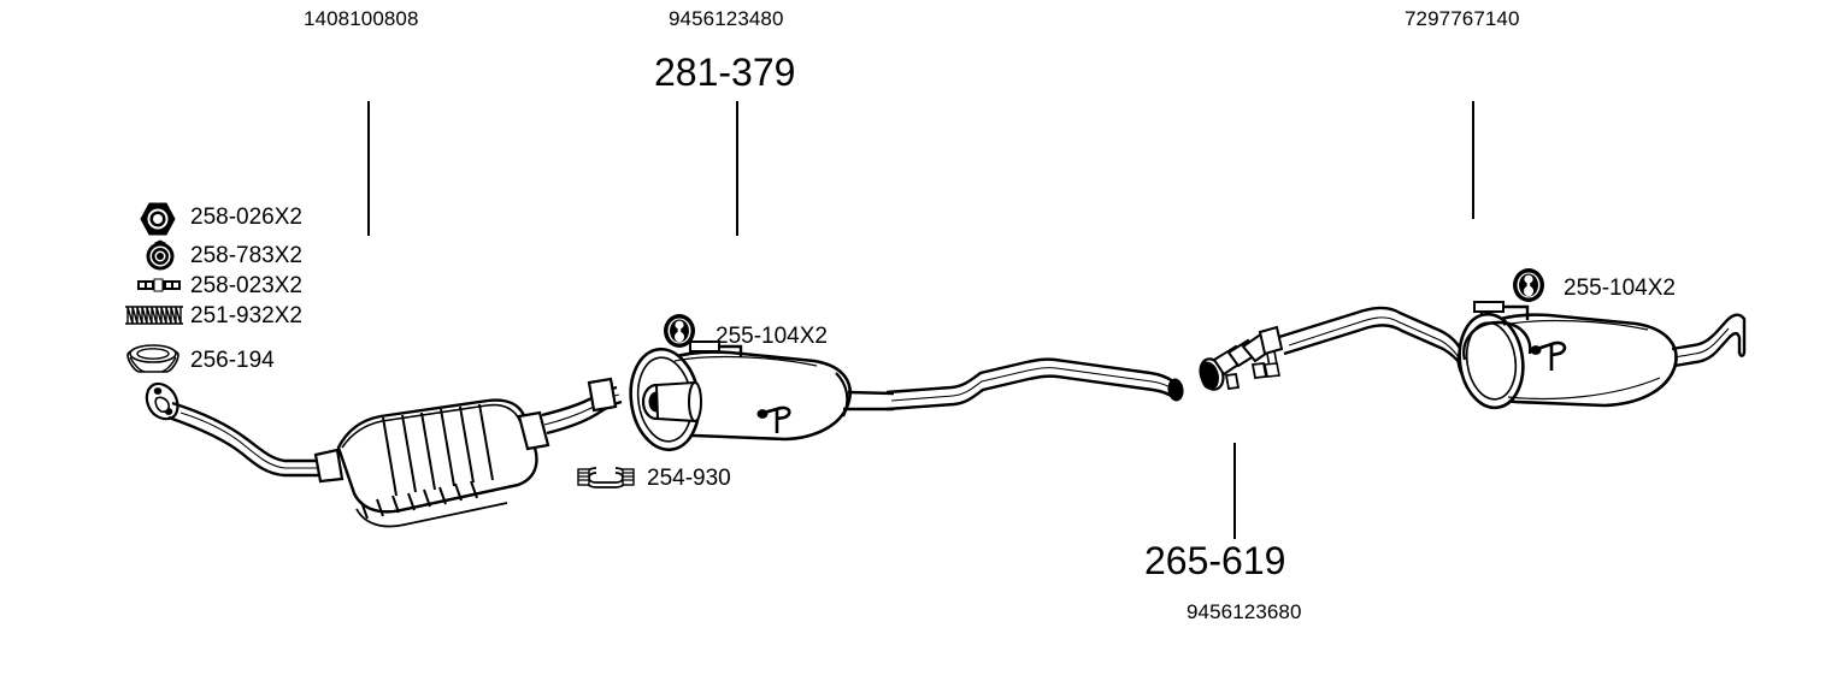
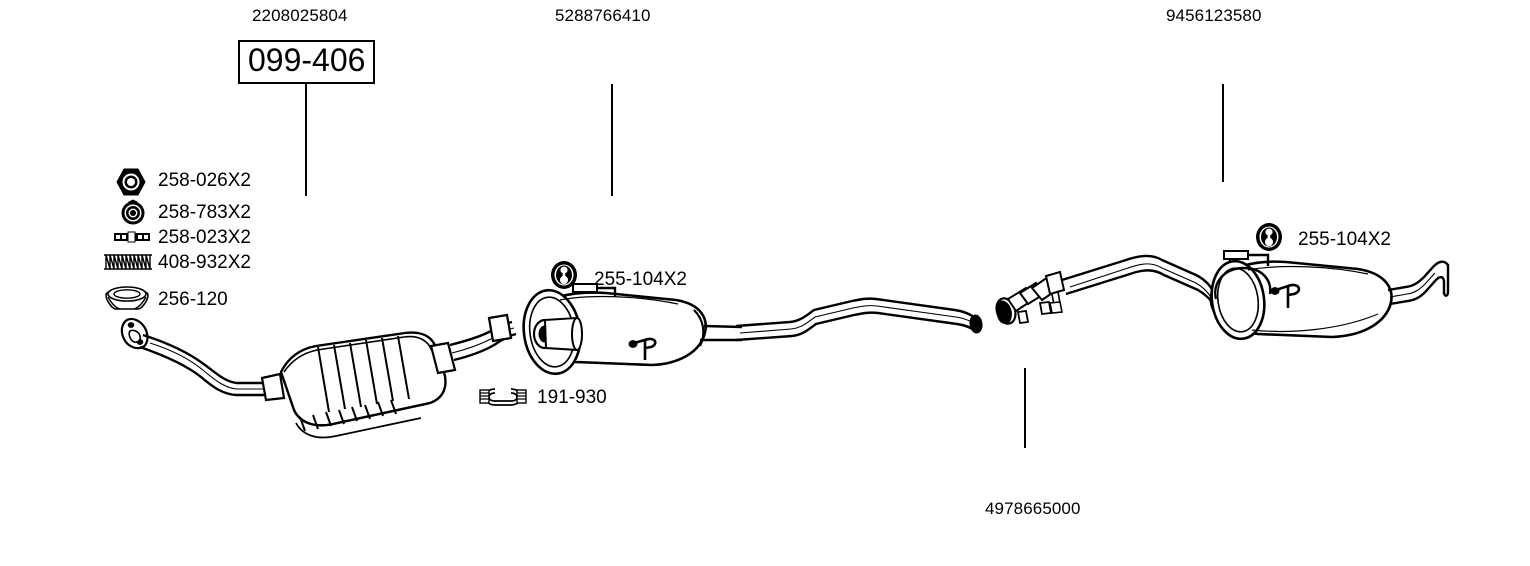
- 1408100808
+ 2208025804
+ 099-406
- 9456123480
+ 5288766410
- 281-379
- 7297767140
+ 9456123580
- 265-619
- 9456123680
+ 4978665000
  258-026X2
  258-783X2
  258-023X2
- 251-932X2
+ 408-932X2
- 256-194
+ 256-120
  255-104X2
- 254-930
+ 191-930
  255-104X2
